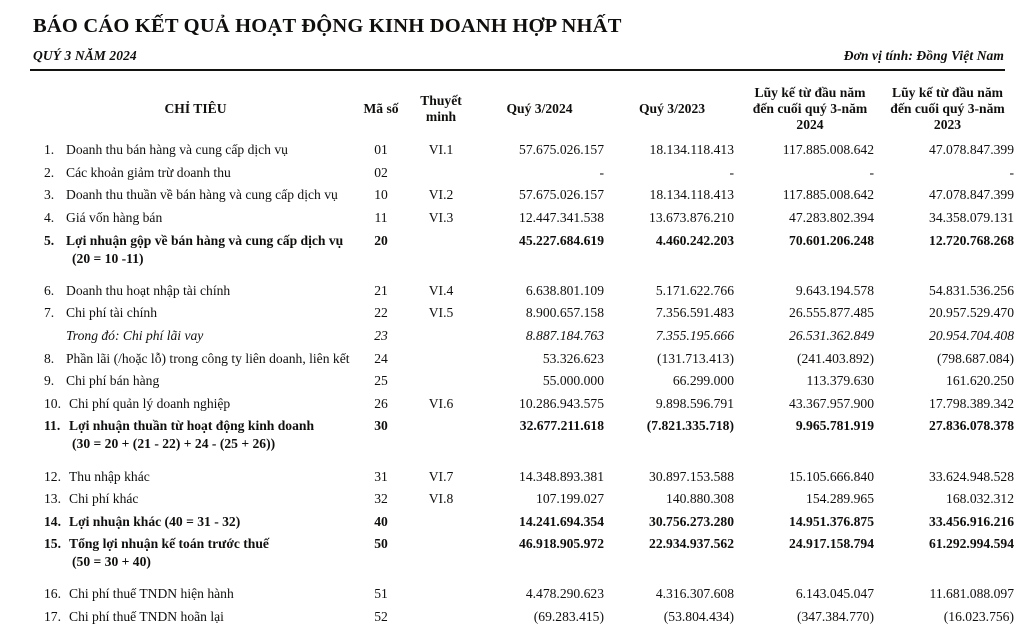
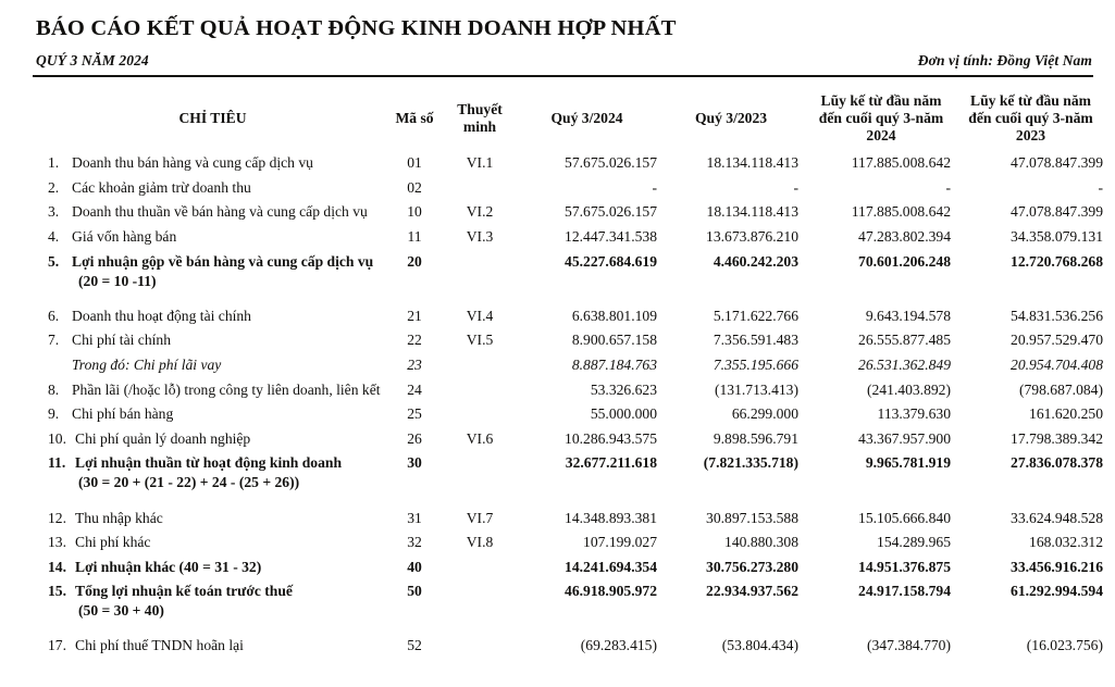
  BÁO CÁO KẾT QUẢ HOẠT ĐỘNG KINH DOANH HỢP NHẤT
  QUÝ 3 NĂM 2024
  Đơn vị tính: Đồng Việt Nam
  CHỈ TIÊU	Mã số	Thuyết minh	Quý 3/2024	Quý 3/2023	Lũy kế từ đầu năm đến cuối quý 3-năm 2024	Lũy kế từ đầu năm đến cuối quý 3-năm 2023
  1. Doanh thu bán hàng và cung cấp dịch vụ	01	VI.1	57.675.026.157	18.134.118.413	117.885.008.642	47.078.847.399
  2. Các khoản giảm trừ doanh thu	02		-	-	-	-
  3. Doanh thu thuần về bán hàng và cung cấp dịch vụ	10	VI.2	57.675.026.157	18.134.118.413	117.885.008.642	47.078.847.399
  4. Giá vốn hàng bán	11	VI.3	12.447.341.538	13.673.876.210	47.283.802.394	34.358.079.131
  5. Lợi nhuận gộp về bán hàng và cung cấp dịch vụ	20		45.227.684.619	4.460.242.203	70.601.206.248	12.720.768.268
  (20 = 10 -11)
- 6. Doanh thu hoạt nhập tài chính	21	VI.4	6.638.801.109	5.171.622.766	9.643.194.578	54.831.536.256
+ 6. Doanh thu hoạt động tài chính	21	VI.4	6.638.801.109	5.171.622.766	9.643.194.578	54.831.536.256
  7. Chi phí tài chính	22	VI.5	8.900.657.158	7.356.591.483	26.555.877.485	20.957.529.470
  Trong đó: Chi phí lãi vay	23		8.887.184.763	7.355.195.666	26.531.362.849	20.954.704.408
  8. Phần lãi (/hoặc lỗ) trong công ty liên doanh, liên kết	24		53.326.623	(131.713.413)	(241.403.892)	(798.687.084)
  9. Chi phí bán hàng	25		55.000.000	66.299.000	113.379.630	161.620.250
  10. Chi phí quản lý doanh nghiệp	26	VI.6	10.286.943.575	9.898.596.791	43.367.957.900	17.798.389.342
  11. Lợi nhuận thuần từ hoạt động kinh doanh	30		32.677.211.618	(7.821.335.718)	9.965.781.919	27.836.078.378
  (30 = 20 + (21 - 22) + 24 - (25 + 26))
  12. Thu nhập khác	31	VI.7	14.348.893.381	30.897.153.588	15.105.666.840	33.624.948.528
  13. Chi phí khác	32	VI.8	107.199.027	140.880.308	154.289.965	168.032.312
  14. Lợi nhuận khác (40 = 31 - 32)	40		14.241.694.354	30.756.273.280	14.951.376.875	33.456.916.216
  15. Tổng lợi nhuận kế toán trước thuế	50		46.918.905.972	22.934.937.562	24.917.158.794	61.292.994.594
  (50 = 30 + 40)
- 16. Chi phí thuế TNDN hiện hành	51		4.478.290.623	4.316.307.608	6.143.045.047	11.681.088.097
  17. Chi phí thuế TNDN hoãn lại	52		(69.283.415)	(53.804.434)	(347.384.770)	(16.023.756)
